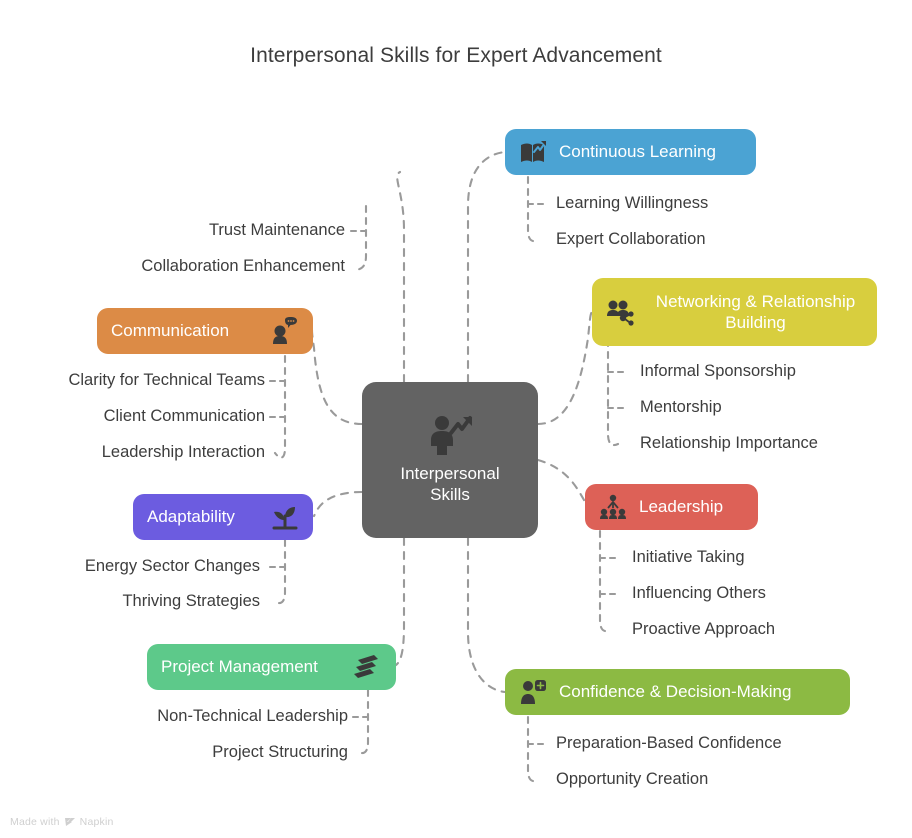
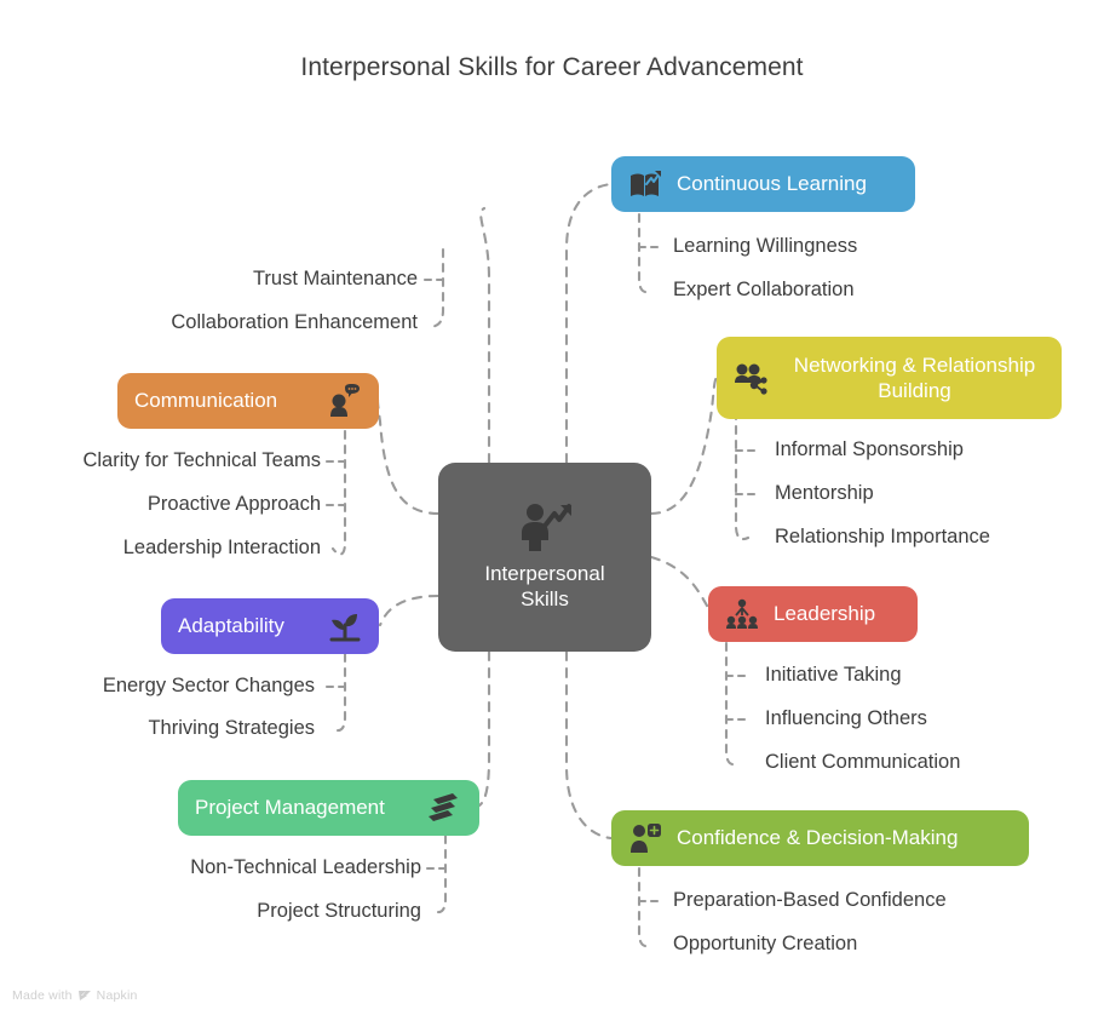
- Interpersonal Skills for Expert Advancement
+ Interpersonal Skills for Career Advancement
  Interpersonal
  Skills
  Trust Maintenance
  Collaboration Enhancement
  Communication
  Clarity for Technical Teams
- Client Communication
+ Proactive Approach
  Leadership Interaction
  Adaptability
  Energy Sector Changes
  Thriving Strategies
  Project Management
  Non-Technical Leadership
  Project Structuring
  Continuous Learning
  Learning Willingness
  Expert Collaboration
  Networking & Relationship Building
  Informal Sponsorship
  Mentorship
  Relationship Importance
  Leadership
  Initiative Taking
  Influencing Others
- Proactive Approach
+ Client Communication
  Confidence & Decision-Making
  Preparation-Based Confidence
  Opportunity Creation
  Made with
  Napkin
